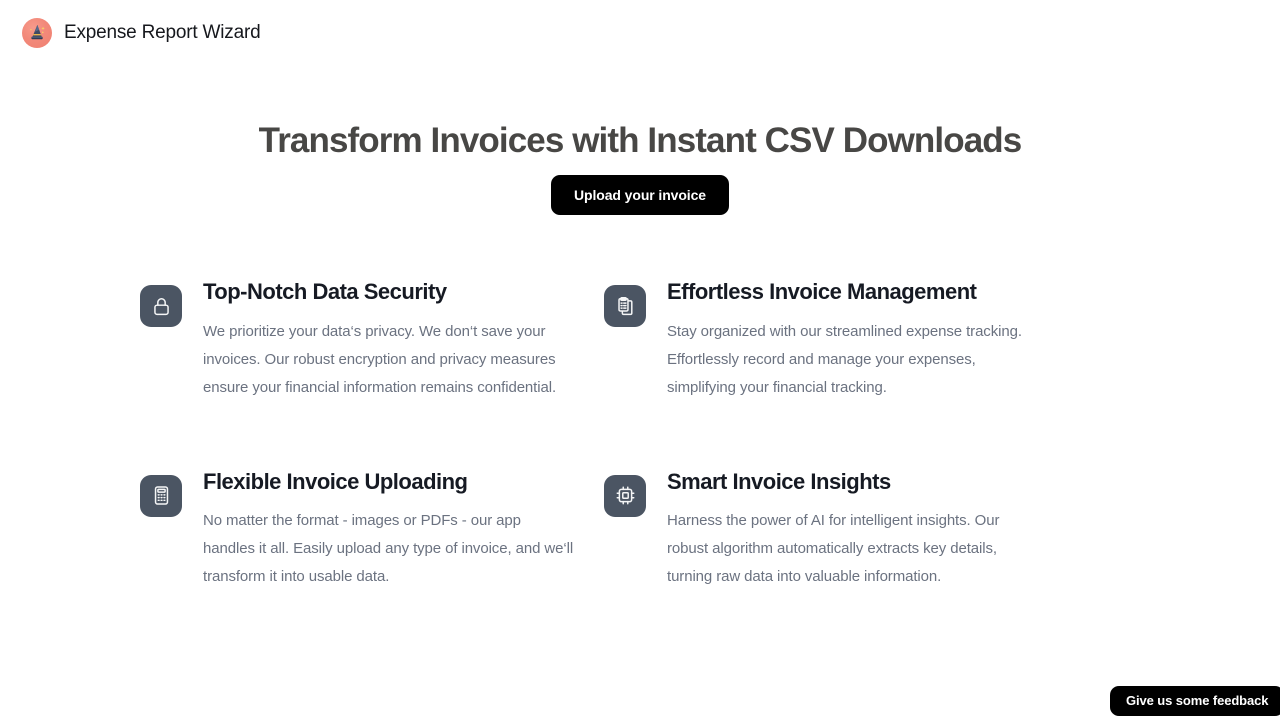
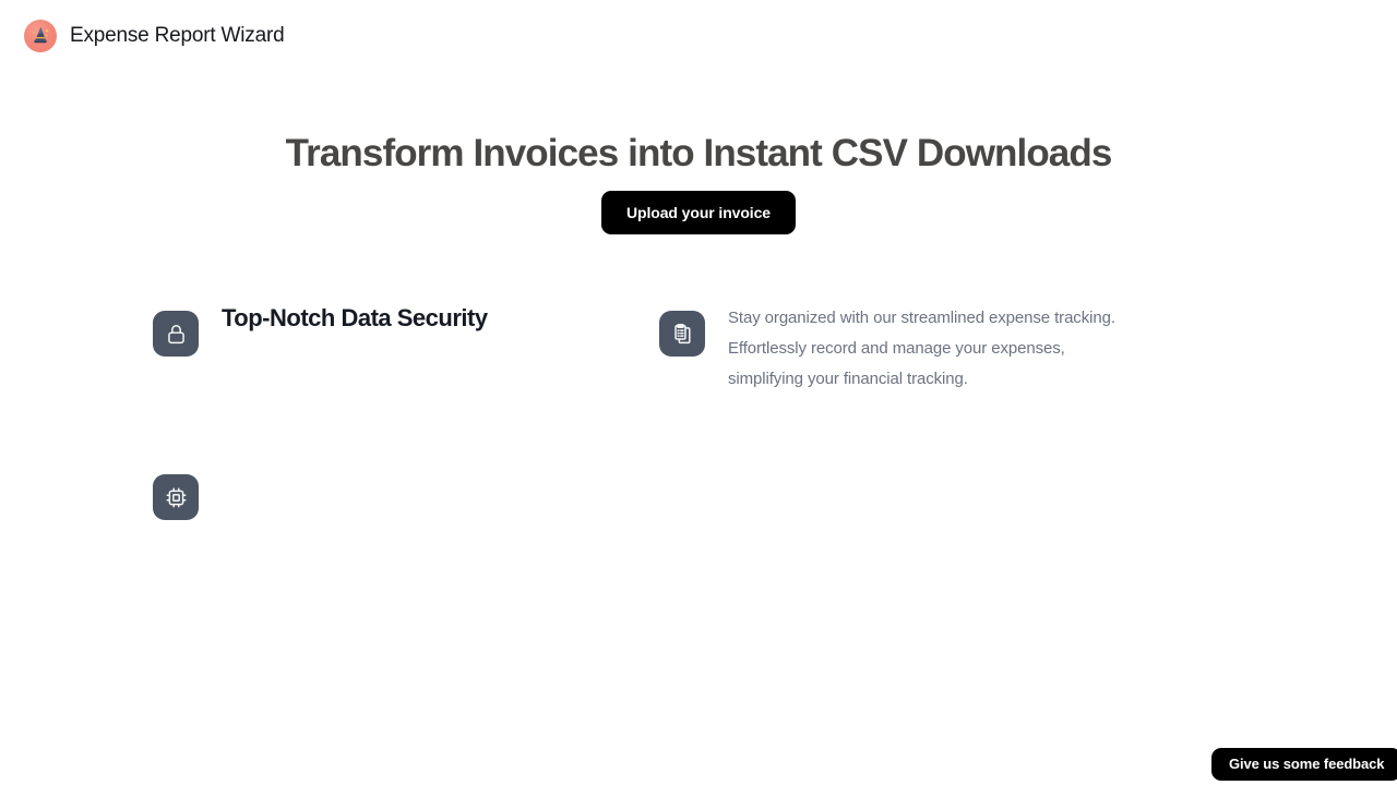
  Expense Report Wizard
- Transform Invoices with Instant CSV Downloads
+ Transform Invoices into Instant CSV Downloads
  Upload your invoice
  Top-Notch Data Security
- We prioritize your data‘s privacy. We don‘t save your invoices. Our robust encryption and privacy measures ensure your financial information remains confidential.
- Effortless Invoice Management
  Stay organized with our streamlined expense tracking. Effortlessly record and manage your expenses, simplifying your financial tracking.
- Flexible Invoice Uploading
- No matter the format - images or PDFs - our app handles it all. Easily upload any type of invoice, and we‘ll transform it into usable data.
- Smart Invoice Insights
- Harness the power of AI for intelligent insights. Our robust algorithm automatically extracts key details, turning raw data into valuable information.
  Give us some feedback
